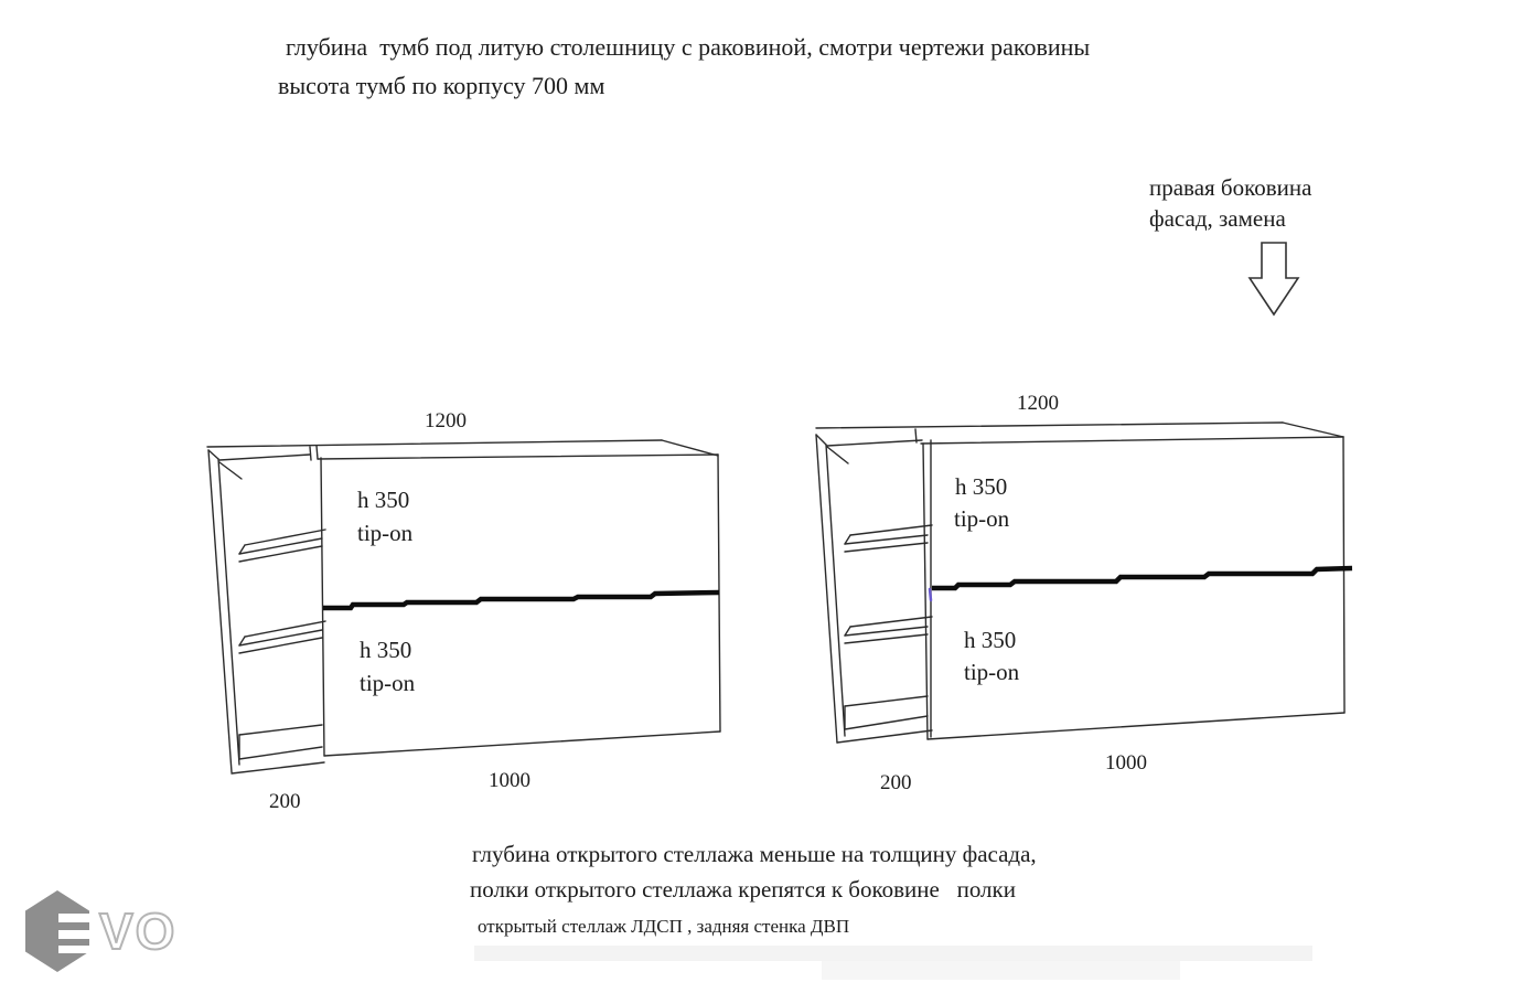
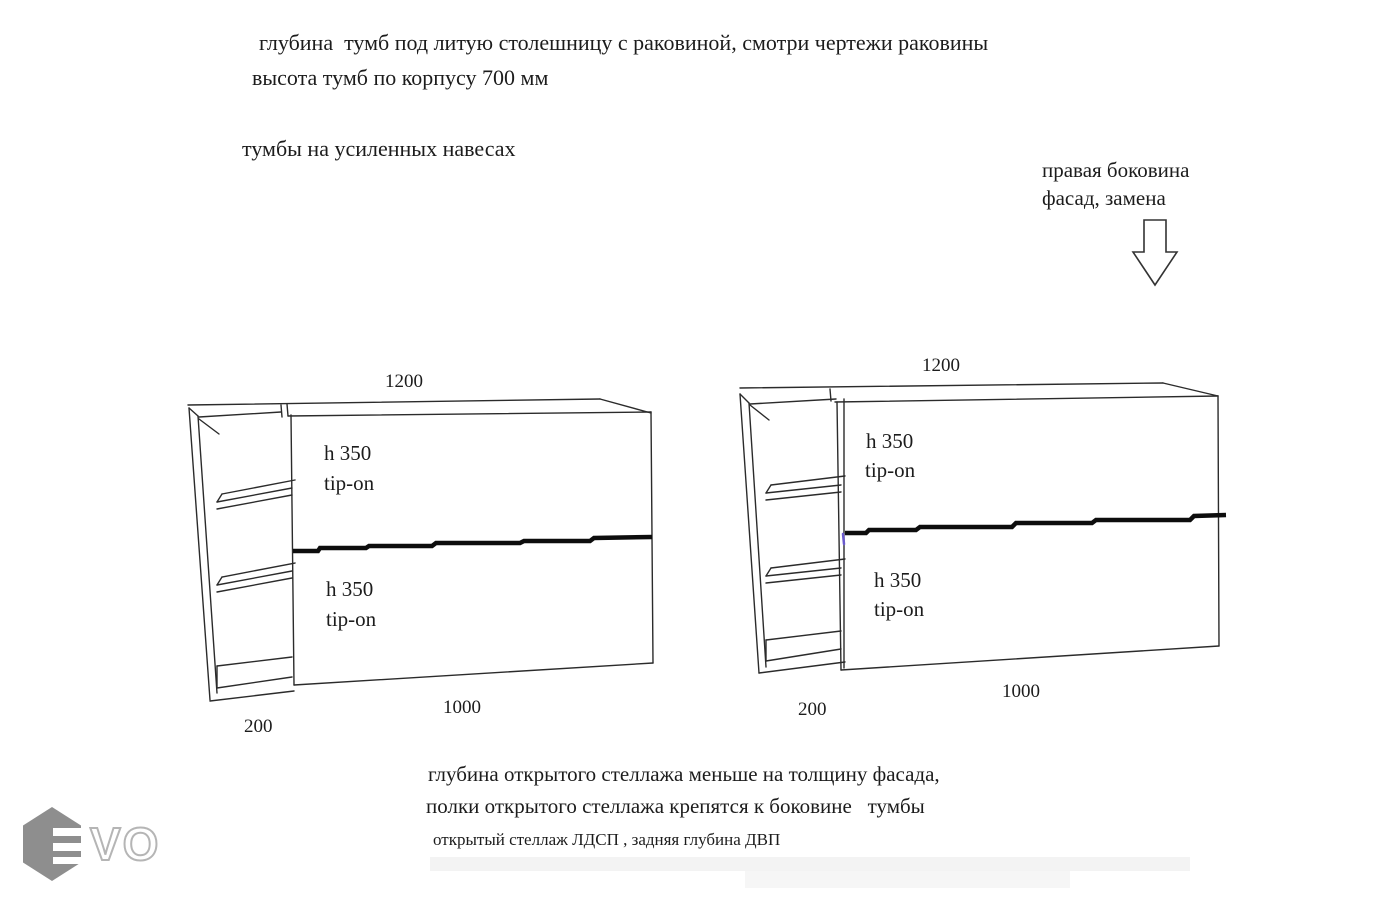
  глубина тумб под литую столешницу с раковиной, смотри чертежи раковины
  высота тумб по корпусу 700 мм
+ тумбы на усиленных навесах
  правая боковина
  фасад, замена
  1200
  h 350
  tip-on
  h 350
  tip-on
  1000
  200
  1200
  h 350
  tip-on
  h 350
  tip-on
  1000
  200
  глубина открытого стеллажа меньше на толщину фасада,
- полки открытого стеллажа крепятся к боковине полки
+ полки открытого стеллажа крепятся к боковине тумбы
- открытый стеллаж ЛДСП , задняя стенка ДВП
+ открытый стеллаж ЛДСП , задняя глубина ДВП
  VO
